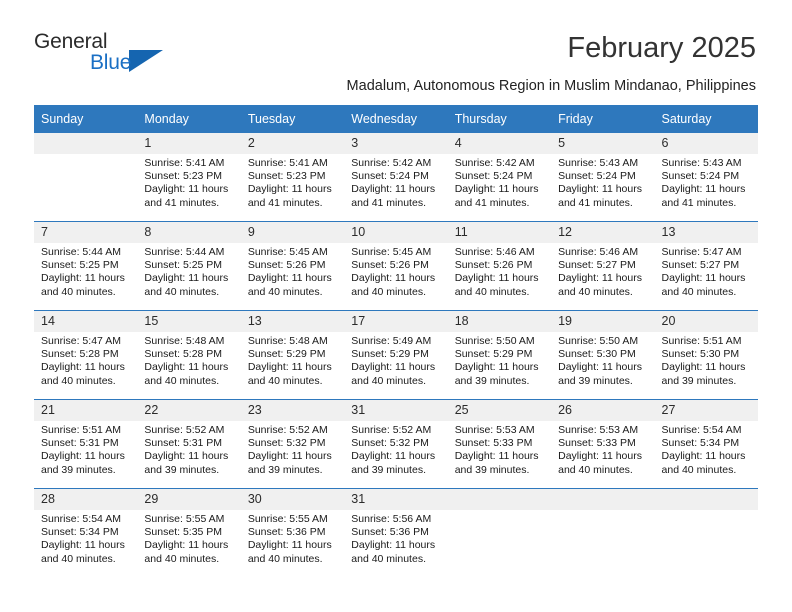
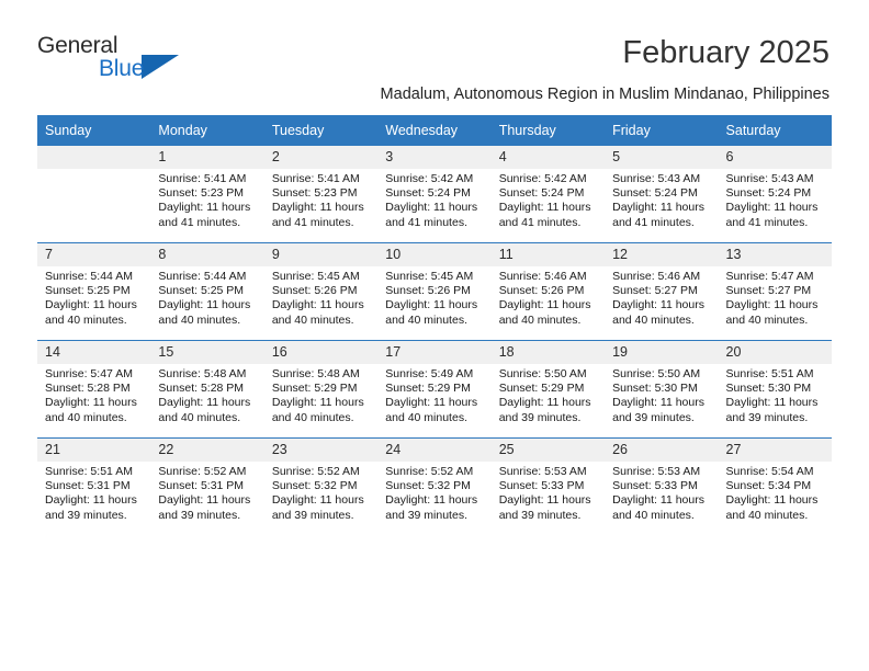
  General
  Blue
  February 2025
  Madalum, Autonomous Region in Muslim Mindanao, Philippines
  Sunday	Monday	Tuesday	Wednesday	Thursday	Friday	Saturday
  	1 Sunrise: 5:41 AM Sunset: 5:23 PM Daylight: 11 hours and 41 minutes.	2 Sunrise: 5:41 AM Sunset: 5:23 PM Daylight: 11 hours and 41 minutes.	3 Sunrise: 5:42 AM Sunset: 5:24 PM Daylight: 11 hours and 41 minutes.	4 Sunrise: 5:42 AM Sunset: 5:24 PM Daylight: 11 hours and 41 minutes.	5 Sunrise: 5:43 AM Sunset: 5:24 PM Daylight: 11 hours and 41 minutes.	6 Sunrise: 5:43 AM Sunset: 5:24 PM Daylight: 11 hours and 41 minutes.
  7 Sunrise: 5:44 AM Sunset: 5:25 PM Daylight: 11 hours and 40 minutes.	8 Sunrise: 5:44 AM Sunset: 5:25 PM Daylight: 11 hours and 40 minutes.	9 Sunrise: 5:45 AM Sunset: 5:26 PM Daylight: 11 hours and 40 minutes.	10 Sunrise: 5:45 AM Sunset: 5:26 PM Daylight: 11 hours and 40 minutes.	11 Sunrise: 5:46 AM Sunset: 5:26 PM Daylight: 11 hours and 40 minutes.	12 Sunrise: 5:46 AM Sunset: 5:27 PM Daylight: 11 hours and 40 minutes.	13 Sunrise: 5:47 AM Sunset: 5:27 PM Daylight: 11 hours and 40 minutes.
- 14 Sunrise: 5:47 AM Sunset: 5:28 PM Daylight: 11 hours and 40 minutes.	15 Sunrise: 5:48 AM Sunset: 5:28 PM Daylight: 11 hours and 40 minutes.	13 Sunrise: 5:48 AM Sunset: 5:29 PM Daylight: 11 hours and 40 minutes.	17 Sunrise: 5:49 AM Sunset: 5:29 PM Daylight: 11 hours and 40 minutes.	18 Sunrise: 5:50 AM Sunset: 5:29 PM Daylight: 11 hours and 39 minutes.	19 Sunrise: 5:50 AM Sunset: 5:30 PM Daylight: 11 hours and 39 minutes.	20 Sunrise: 5:51 AM Sunset: 5:30 PM Daylight: 11 hours and 39 minutes.
+ 14 Sunrise: 5:47 AM Sunset: 5:28 PM Daylight: 11 hours and 40 minutes.	15 Sunrise: 5:48 AM Sunset: 5:28 PM Daylight: 11 hours and 40 minutes.	16 Sunrise: 5:48 AM Sunset: 5:29 PM Daylight: 11 hours and 40 minutes.	17 Sunrise: 5:49 AM Sunset: 5:29 PM Daylight: 11 hours and 40 minutes.	18 Sunrise: 5:50 AM Sunset: 5:29 PM Daylight: 11 hours and 39 minutes.	19 Sunrise: 5:50 AM Sunset: 5:30 PM Daylight: 11 hours and 39 minutes.	20 Sunrise: 5:51 AM Sunset: 5:30 PM Daylight: 11 hours and 39 minutes.
- 21 Sunrise: 5:51 AM Sunset: 5:31 PM Daylight: 11 hours and 39 minutes.	22 Sunrise: 5:52 AM Sunset: 5:31 PM Daylight: 11 hours and 39 minutes.	23 Sunrise: 5:52 AM Sunset: 5:32 PM Daylight: 11 hours and 39 minutes.	31 Sunrise: 5:52 AM Sunset: 5:32 PM Daylight: 11 hours and 39 minutes.	25 Sunrise: 5:53 AM Sunset: 5:33 PM Daylight: 11 hours and 39 minutes.	26 Sunrise: 5:53 AM Sunset: 5:33 PM Daylight: 11 hours and 40 minutes.	27 Sunrise: 5:54 AM Sunset: 5:34 PM Daylight: 11 hours and 40 minutes.
+ 21 Sunrise: 5:51 AM Sunset: 5:31 PM Daylight: 11 hours and 39 minutes.	22 Sunrise: 5:52 AM Sunset: 5:31 PM Daylight: 11 hours and 39 minutes.	23 Sunrise: 5:52 AM Sunset: 5:32 PM Daylight: 11 hours and 39 minutes.	24 Sunrise: 5:52 AM Sunset: 5:32 PM Daylight: 11 hours and 39 minutes.	25 Sunrise: 5:53 AM Sunset: 5:33 PM Daylight: 11 hours and 39 minutes.	26 Sunrise: 5:53 AM Sunset: 5:33 PM Daylight: 11 hours and 40 minutes.	27 Sunrise: 5:54 AM Sunset: 5:34 PM Daylight: 11 hours and 40 minutes.
- 28 Sunrise: 5:54 AM Sunset: 5:34 PM Daylight: 11 hours and 40 minutes.	29 Sunrise: 5:55 AM Sunset: 5:35 PM Daylight: 11 hours and 40 minutes.	30 Sunrise: 5:55 AM Sunset: 5:36 PM Daylight: 11 hours and 40 minutes.	31 Sunrise: 5:56 AM Sunset: 5:36 PM Daylight: 11 hours and 40 minutes.
